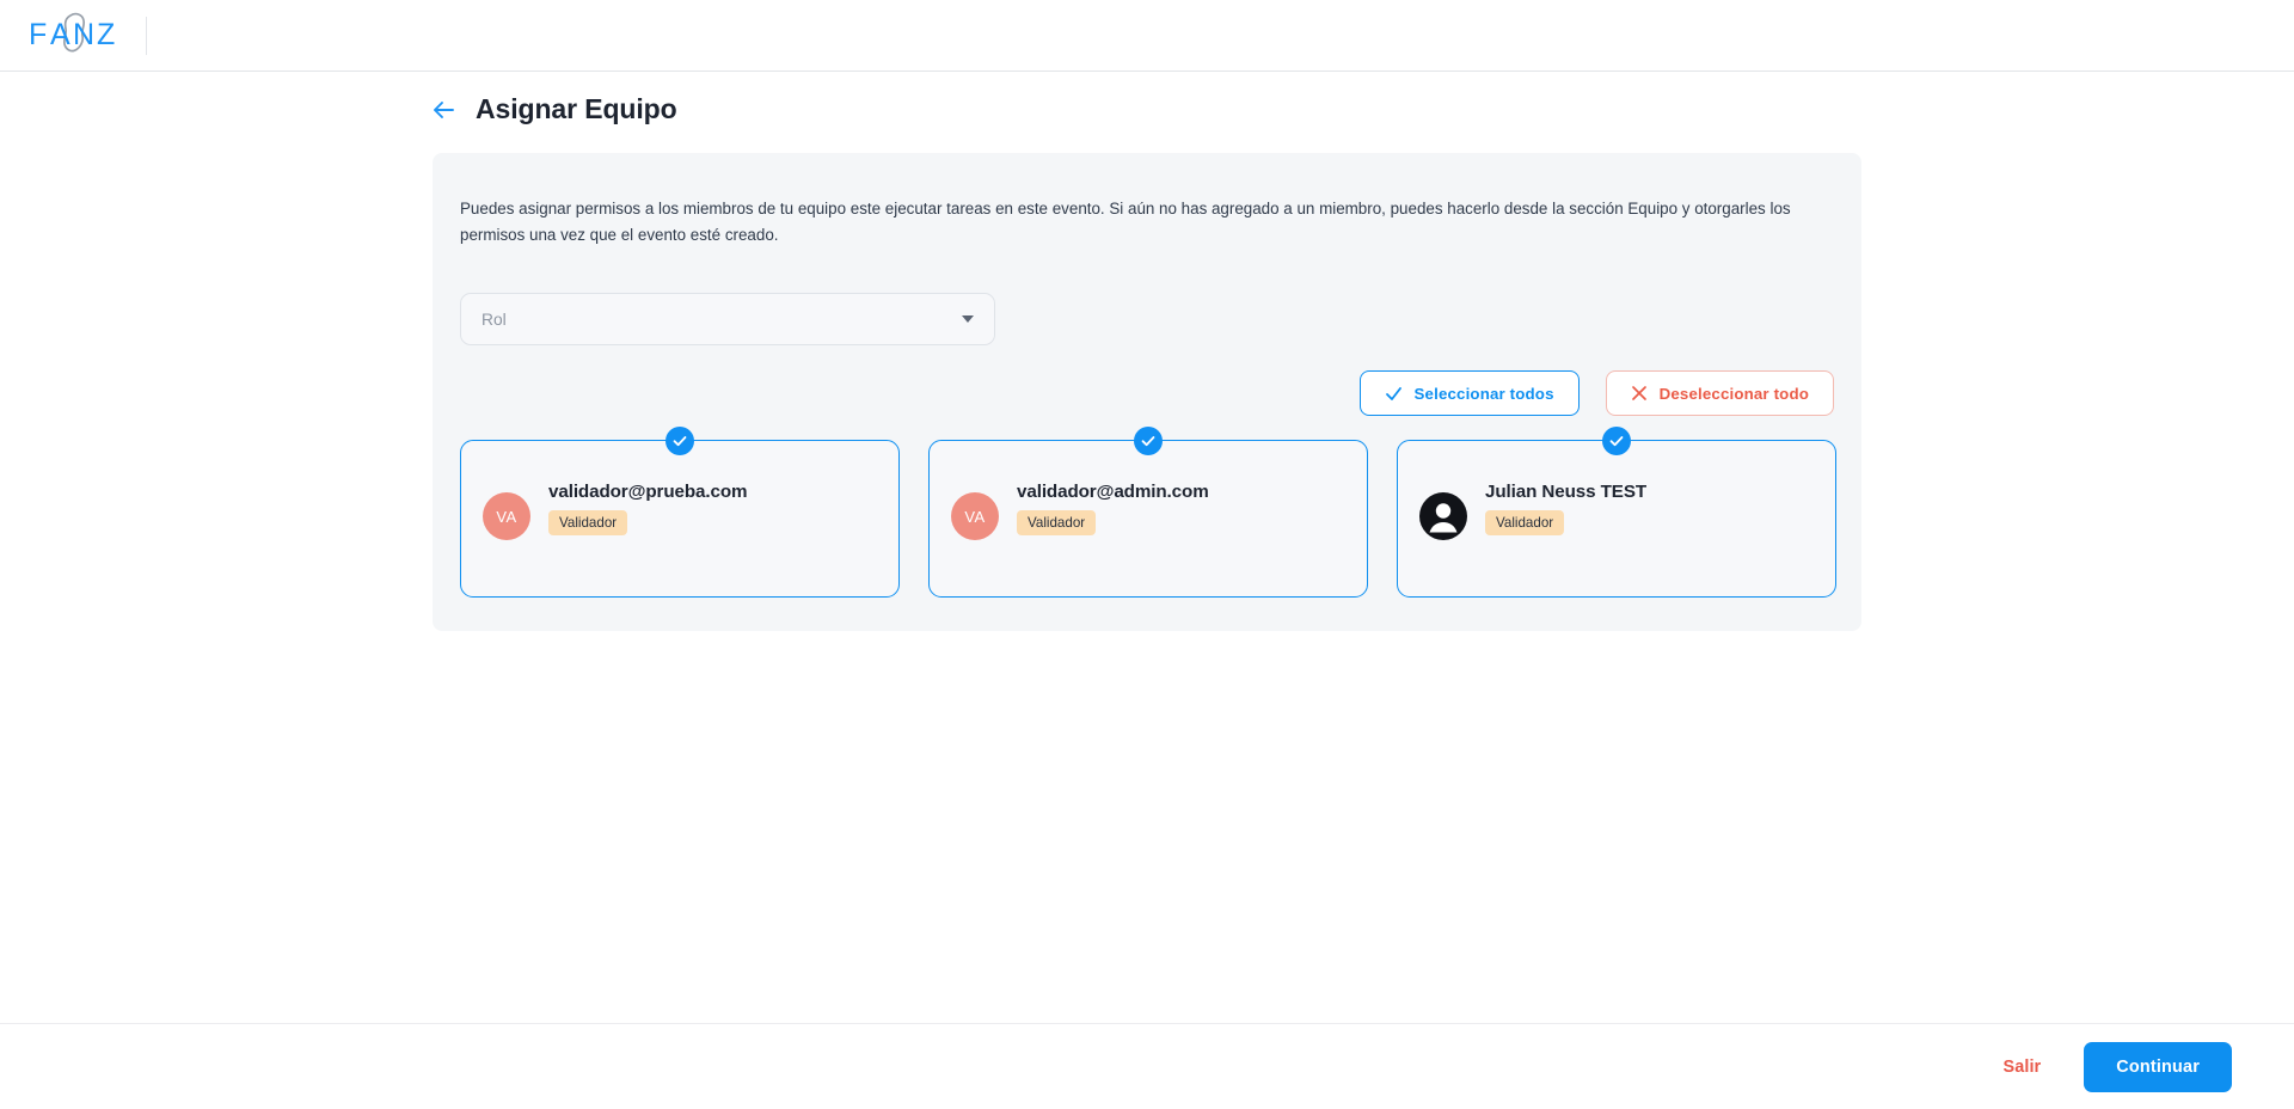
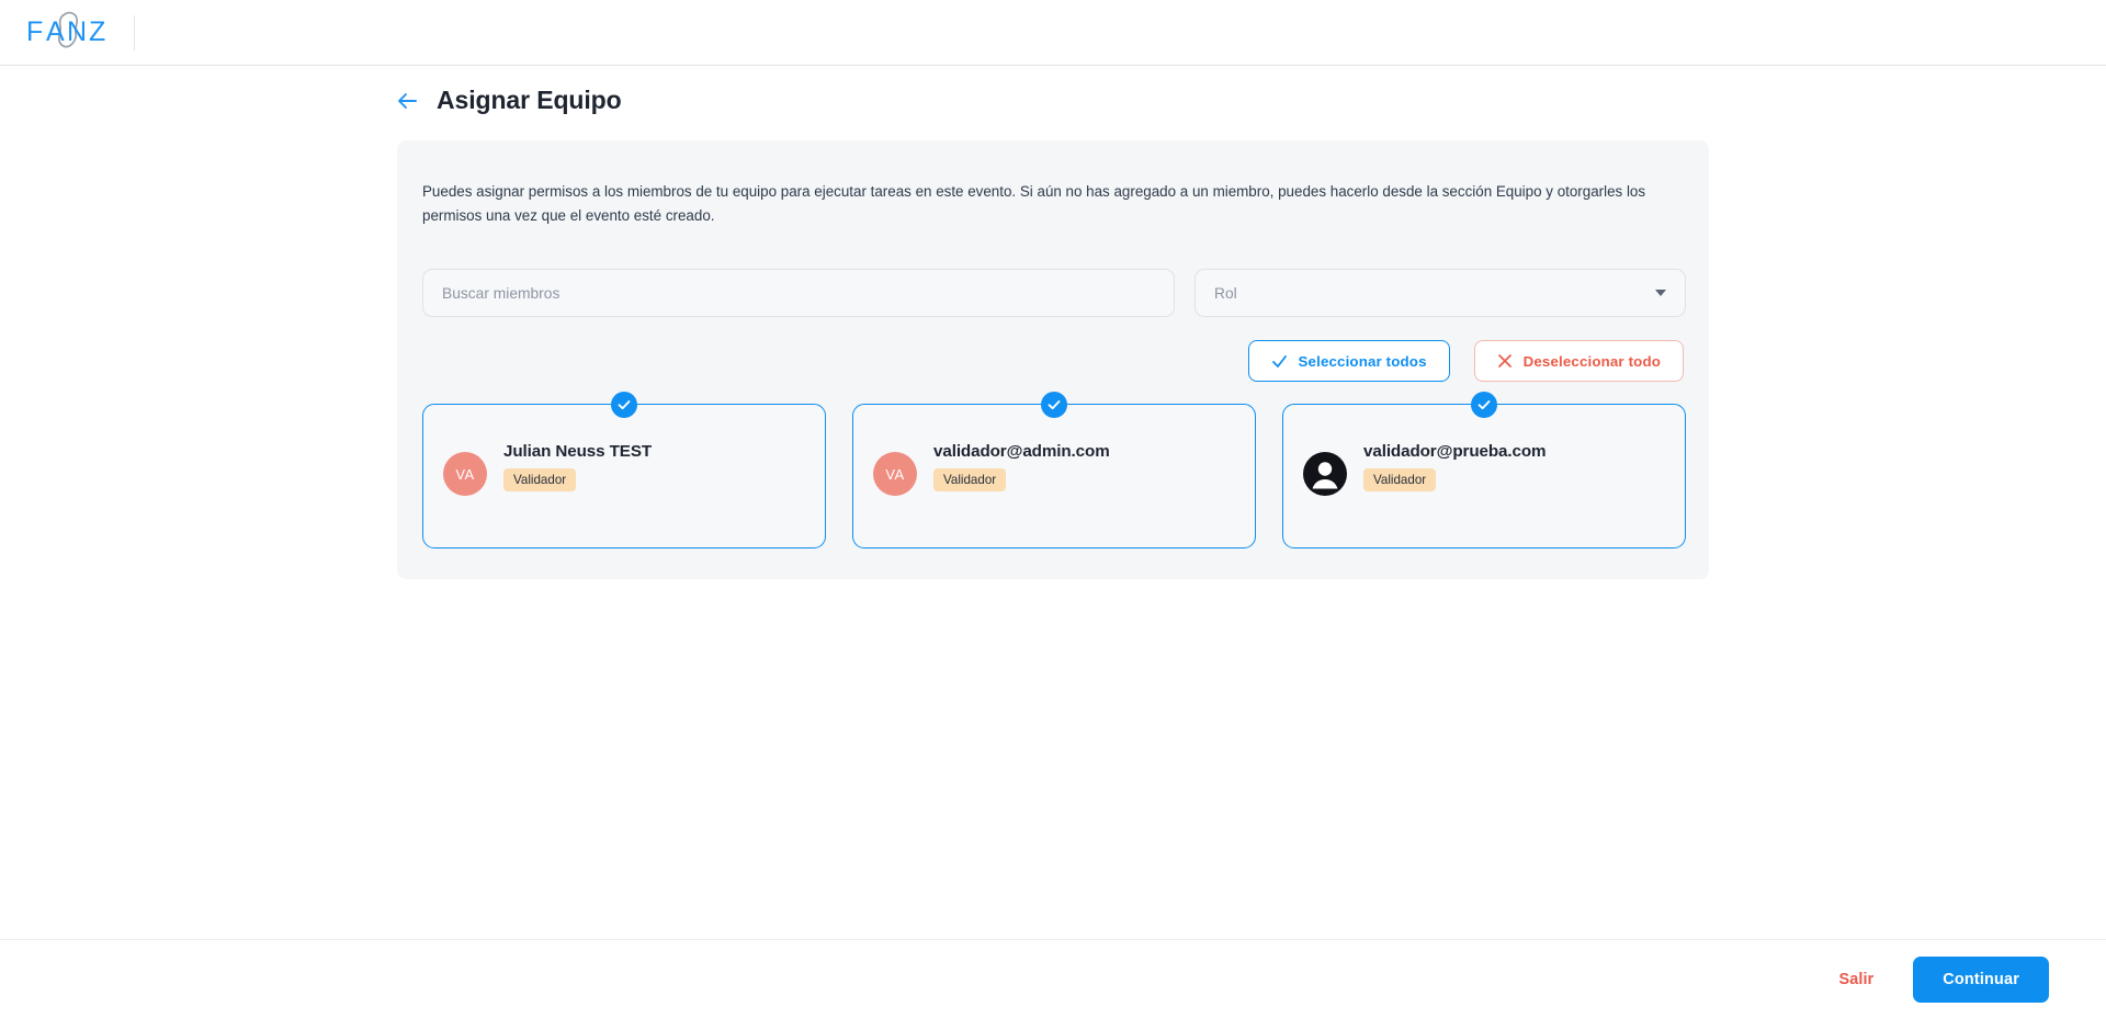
  F
  A
  N
  Z
  Asignar Equipo
- Puedes asignar permisos a los miembros de tu equipo este ejecutar tareas en este evento. Si aún no has agregado a un miembro, puedes hacerlo desde la sección Equipo y otorgarles los permisos una vez que el evento esté creado.
+ Puedes asignar permisos a los miembros de tu equipo para ejecutar tareas en este evento. Si aún no has agregado a un miembro, puedes hacerlo desde la sección Equipo y otorgarles los permisos una vez que el evento esté creado.
+ Buscar miembros
  Rol
  Seleccionar todos
  Deseleccionar todo
  VA
- validador@prueba.com
+ Julian Neuss TEST
  Validador
  VA
  validador@admin.com
  Validador
- Julian Neuss TEST
+ validador@prueba.com
  Validador
  Salir
  Continuar
